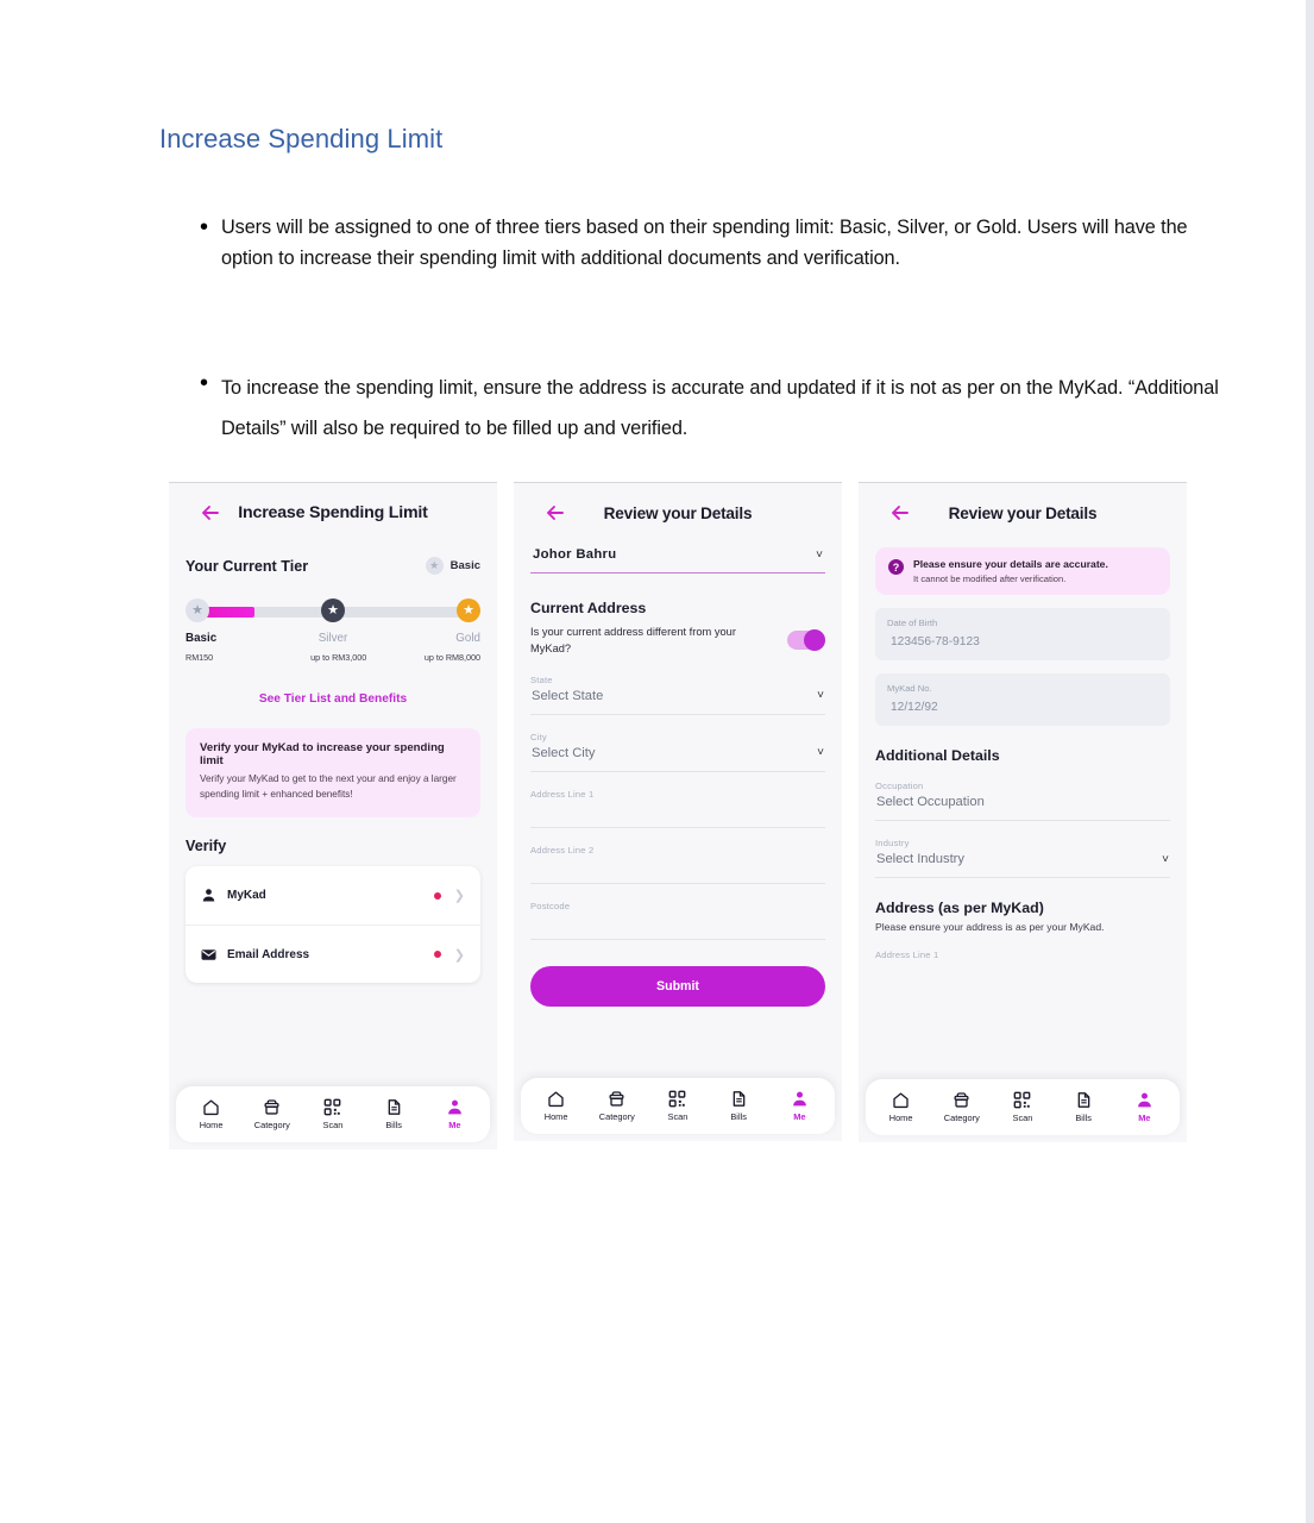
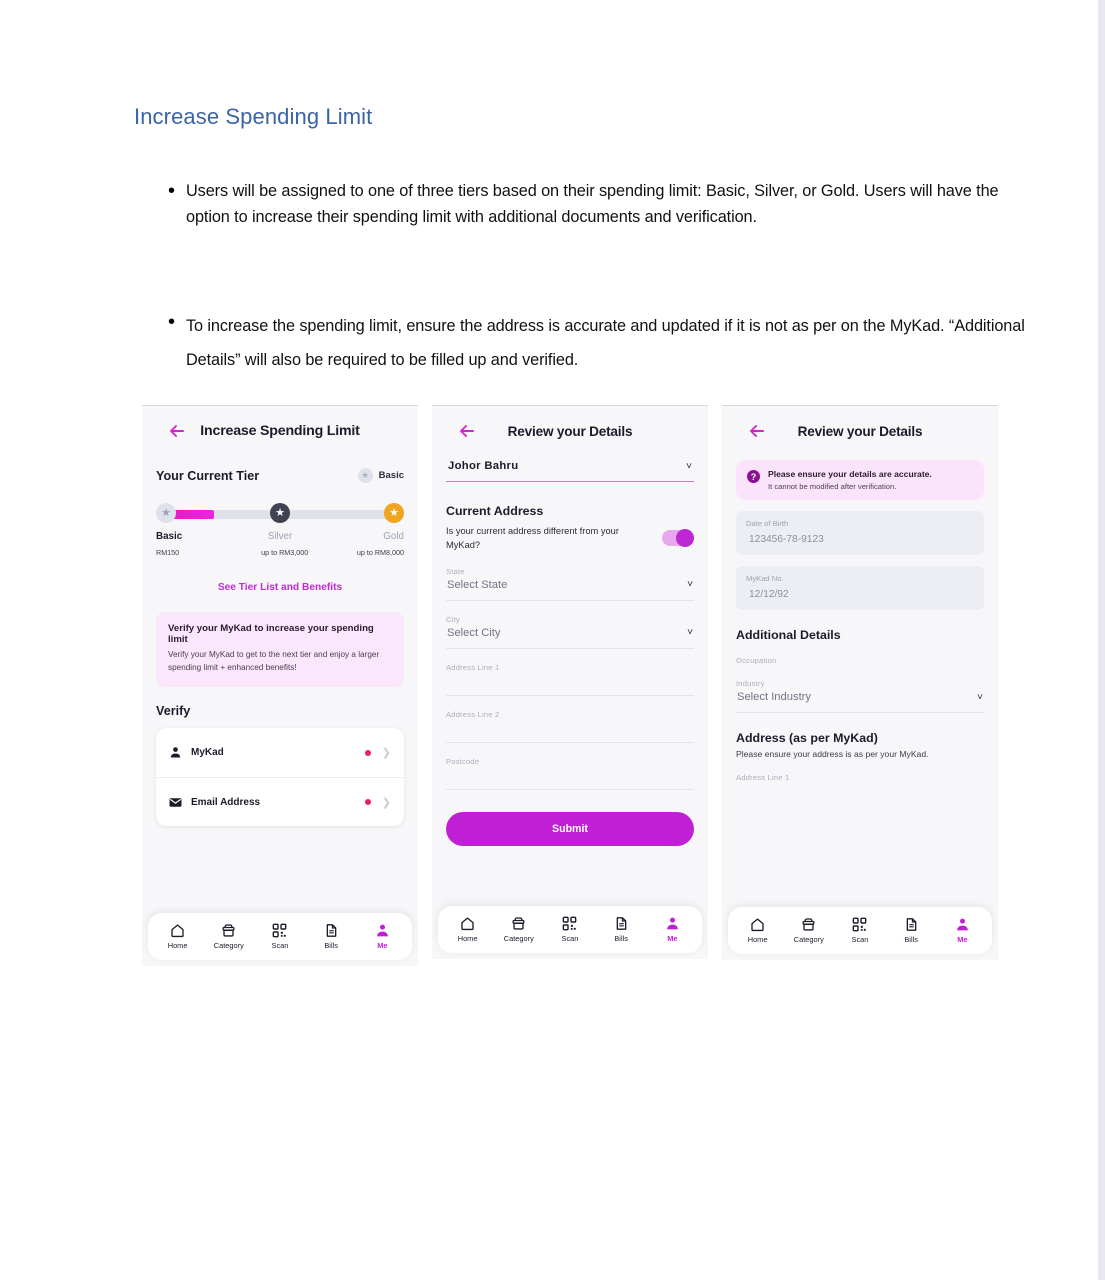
  Increase Spending Limit
  •
  Users will be assigned to one of three tiers based on their spending limit: Basic, Silver, or Gold. Users will have the option to increase their spending limit with additional documents and verification.
  •
  To increase the spending limit, ensure the address is accurate and updated if it is not as per on the MyKad. “Additional Details” will also be required to be filled up and verified.
  Increase Spending Limit
  Your Current Tier
  ★
  Basic
  ★
  ★
  ★
  Basic
  Silver
  Gold
  RM150
  up to RM3,000
  up to RM8,000
  See Tier List and Benefits
  Verify your MyKad to increase your spending limit
- Verify your MyKad to get to the next your and enjoy a larger spending limit + enhanced benefits!
+ Verify your MyKad to get to the next tier and enjoy a larger spending limit + enhanced benefits!
  Verify
  MyKad
  ❯
  Email Address
  ❯
  Home
  Category
  Scan
  Bills
  Me
  Review your Details
  Johor Bahru
  ˅
  Current Address
  Is your current address different from your MyKad?
  State
  Select State
  ˅
  City
  Select City
  ˅
  Address Line 1
  Address Line 2
  Postcode
  Submit
  Home
  Category
  Scan
  Bills
  Me
  Review your Details
  ?
  Please ensure your details are accurate.
  It cannot be modified after verification.
  Date of Birth
  123456-78-9123
  MyKad No.
  12/12/92
  Additional Details
  Occupation
- Select Occupation
  Industry
  Select Industry
  ˅
  Address (as per MyKad)
  Please ensure your address is as per your MyKad.
  Address Line 1
  Home
  Category
  Scan
  Bills
  Me
